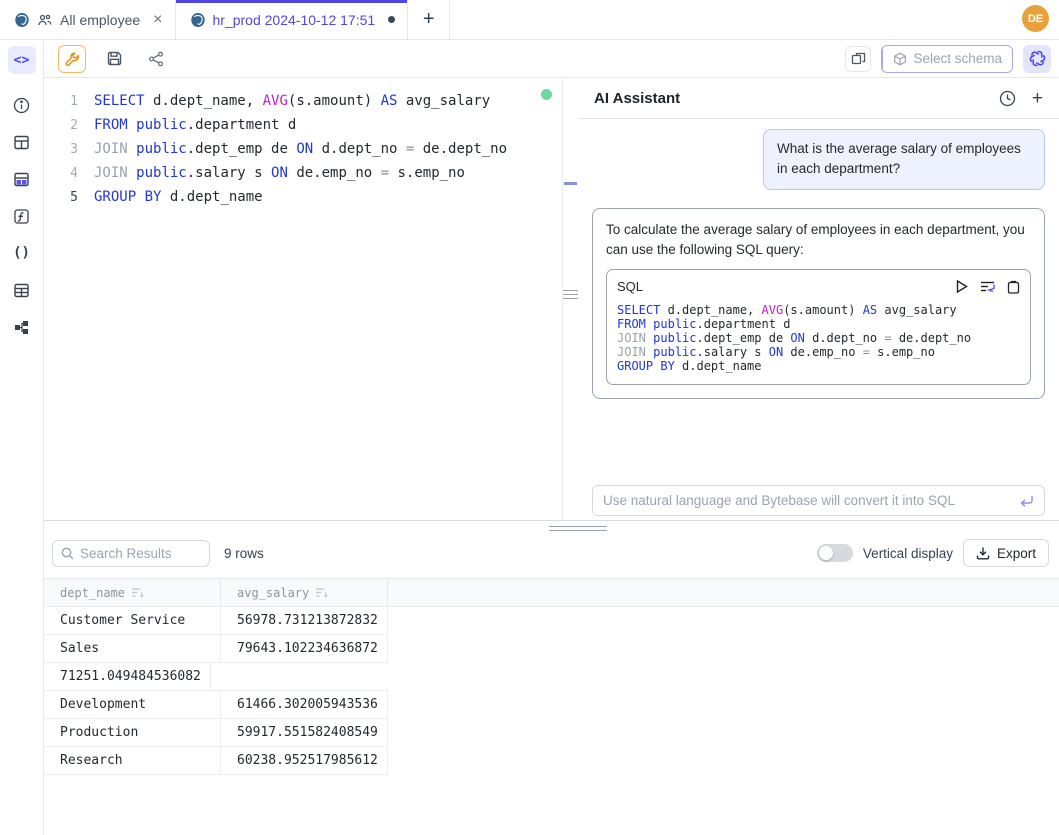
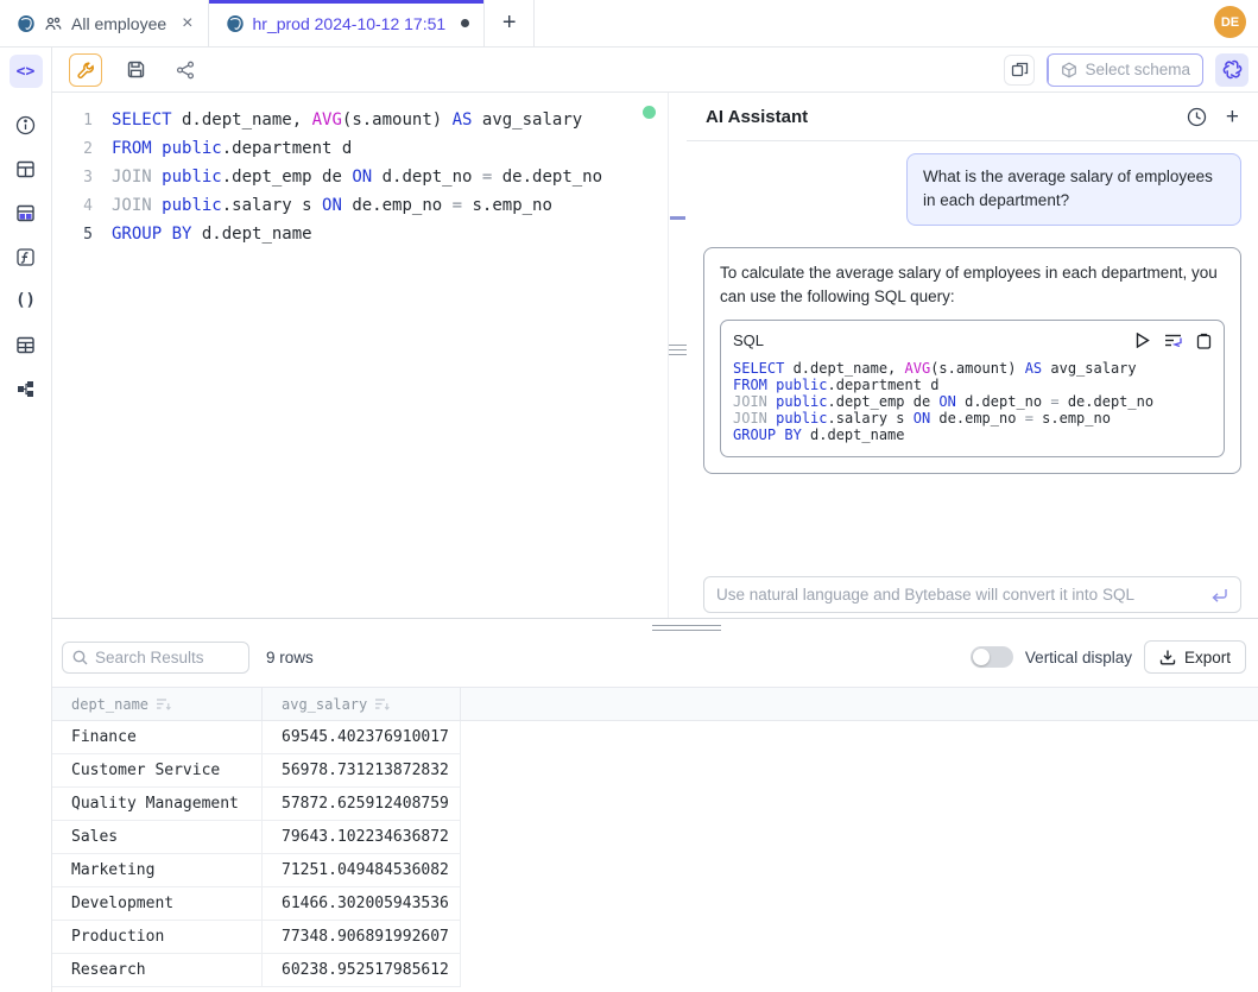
  All employee
  ×
  hr_prod 2024-10-12 17:51
  +
  DE
  <>
  ()
  Select schema
  1
  SELECT d.dept_name, AVG(s.amount) AS avg_salary
  2
  FROM public.department d
  3
  JOIN public.dept_emp de ON d.dept_no = de.dept_no
  4
  JOIN public.salary s ON de.emp_no = s.emp_no
  5
  GROUP BY d.dept_name
  AI Assistant
  +
  What is the average salary of employees in each department?
  To calculate the average salary of employees in each department, you can use the following SQL query:
  SQL
  SELECT d.dept_name, AVG(s.amount) AS avg_salary
  FROM public.department d
  JOIN public.dept_emp de ON d.dept_no = de.dept_no
  JOIN public.salary s ON de.emp_no = s.emp_no
  GROUP BY d.dept_name
  Use natural language and Bytebase will convert it into SQL
  Search Results
  9 rows
  Vertical display
  Export
  dept_name
  avg_salary
+ Finance
+ 69545.402376910017
  Customer Service
  56978.731213872832
+ Quality Management
+ 57872.625912408759
  Sales
  79643.102234636872
+ Marketing
  71251.049484536082
  Development
  61466.302005943536
  Production
- 59917.551582408549
+ 77348.906891992607
  Research
  60238.952517985612
